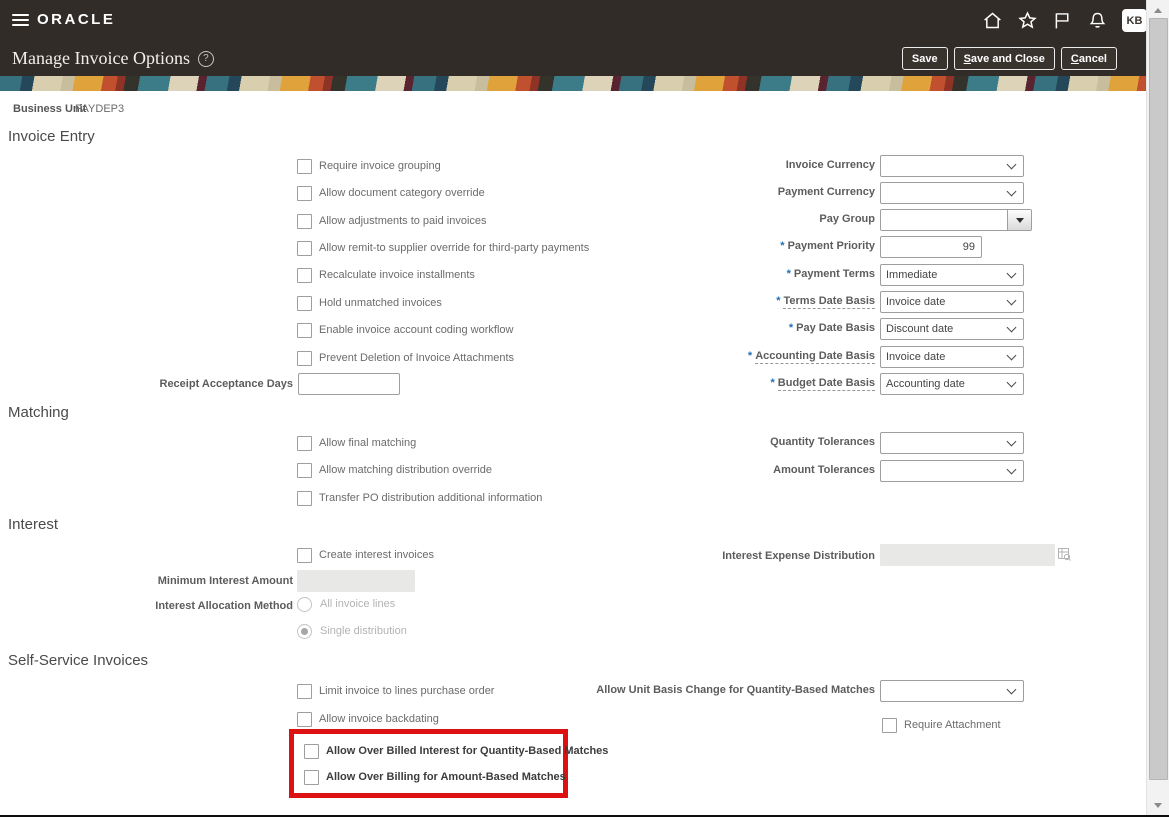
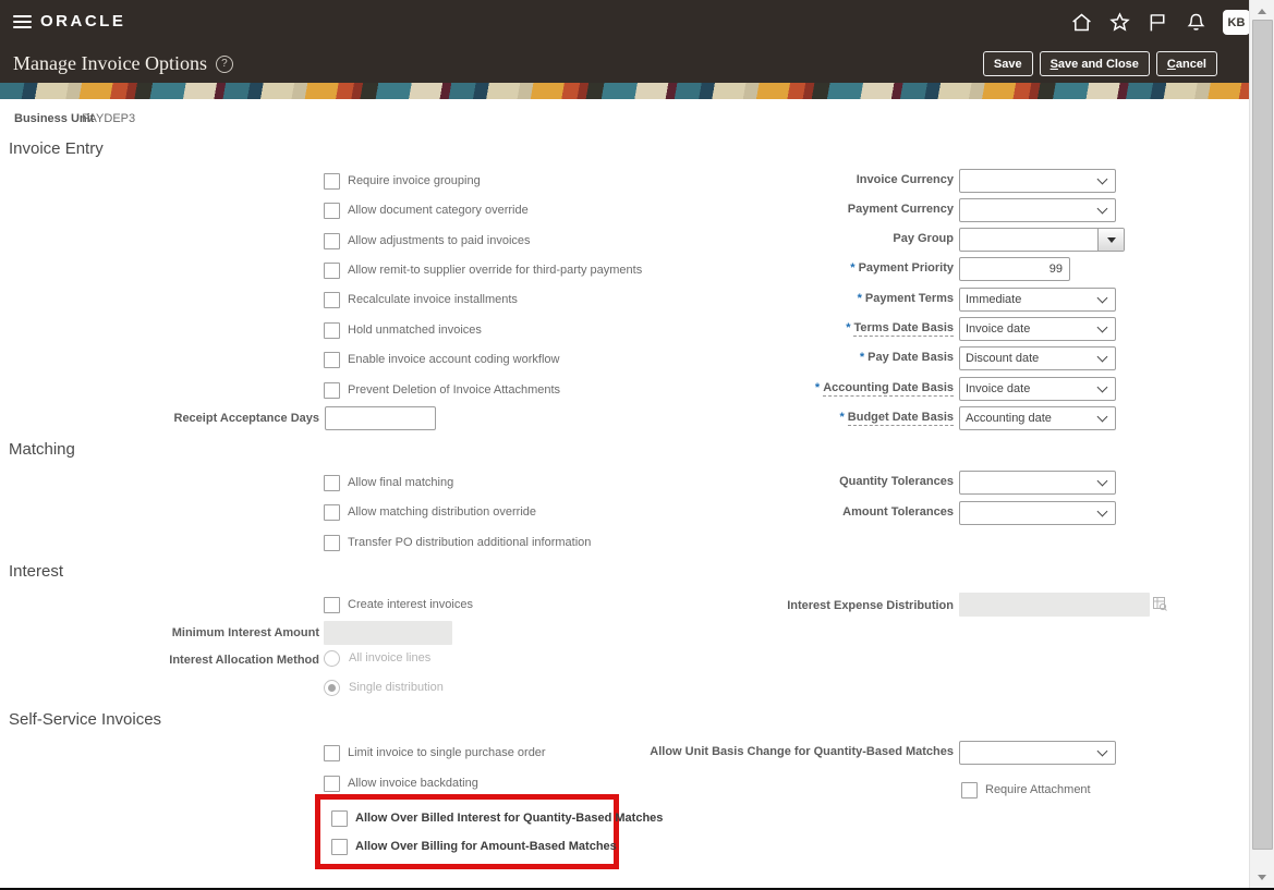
  ORACLE
  KB
  Manage Invoice Options
  Save
  Save and Close
  Cancel
  Business Unit
  PAYDEP3
  Invoice Entry
  Require invoice grouping
  Allow document category override
  Allow adjustments to paid invoices
  Allow remit-to supplier override for third-party payments
  Recalculate invoice installments
  Hold unmatched invoices
  Enable invoice account coding workflow
  Prevent Deletion of Invoice Attachments
  Receipt Acceptance Days
  Invoice Currency
  Payment Currency
  Pay Group
  * Payment Priority
  99
  * Payment Terms
  Immediate
  * Terms Date Basis
  Invoice date
  * Pay Date Basis
  Discount date
  * Accounting Date Basis
  Invoice date
  * Budget Date Basis
  Accounting date
  Matching
  Allow final matching
  Allow matching distribution override
  Transfer PO distribution additional information
  Quantity Tolerances
  Amount Tolerances
  Interest
  Create interest invoices
  Interest Expense Distribution
  Minimum Interest Amount
  Interest Allocation Method
  All invoice lines
  Single distribution
  Self-Service Invoices
- Limit invoice to lines purchase order
+ Limit invoice to single purchase order
  Allow invoice backdating
  Allow Over Billed Interest for Quantity-Based Matches
  Allow Over Billing for Amount-Based Matches
  Allow Unit Basis Change for Quantity-Based Matches
  Require Attachment
